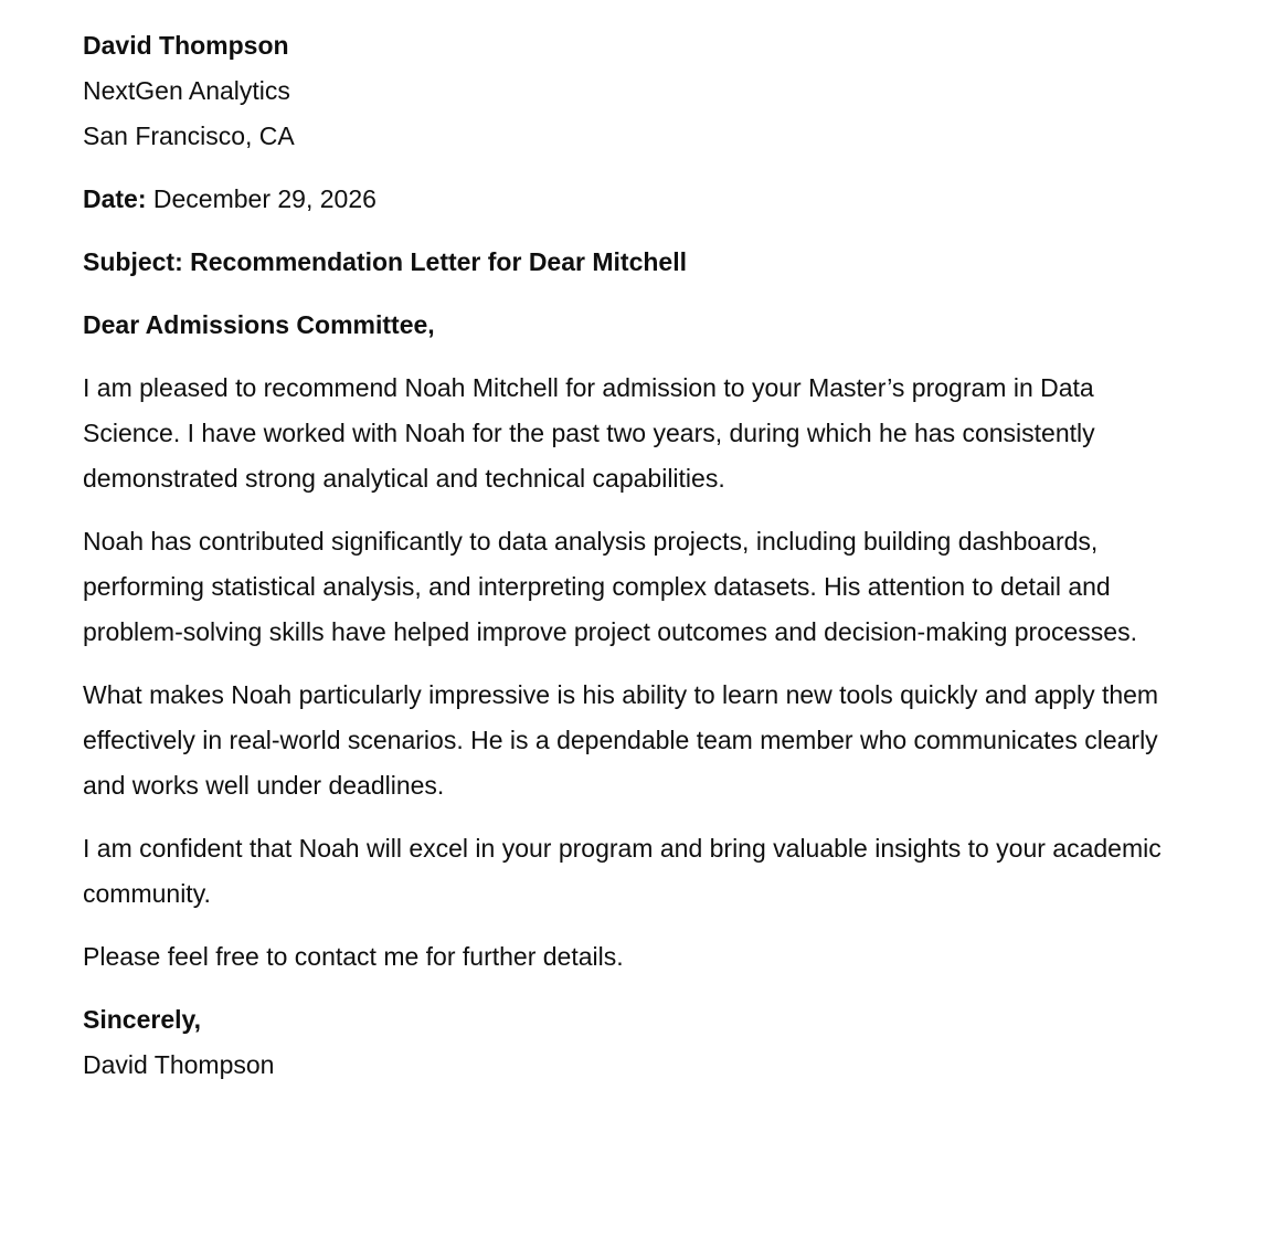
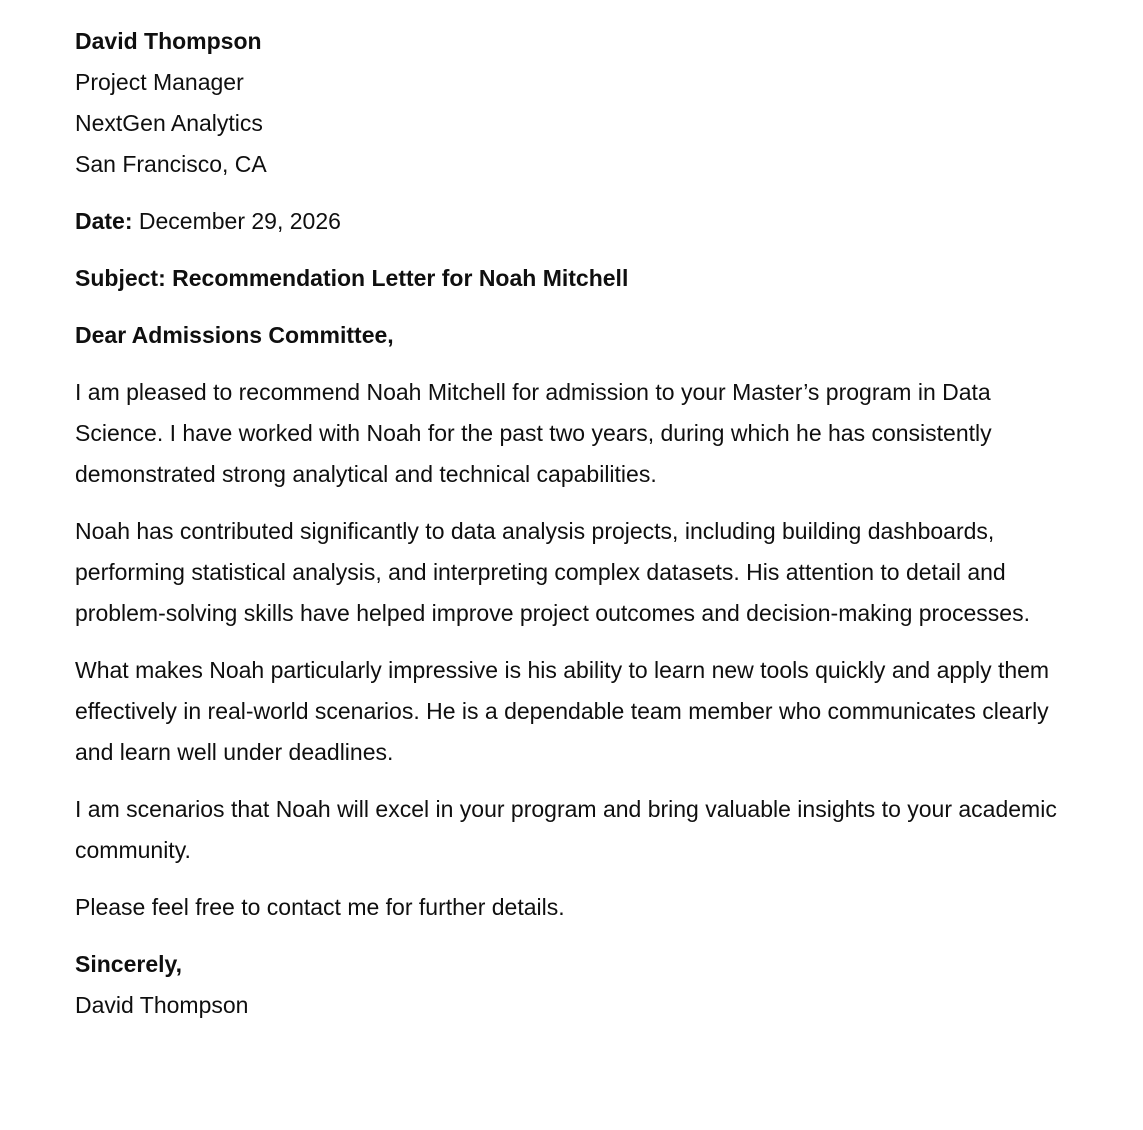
  David Thompson
+ Project Manager
  NextGen Analytics
  San Francisco, CA
  Date: December 29, 2026
- Subject: Recommendation Letter for Dear Mitchell
+ Subject: Recommendation Letter for Noah Mitchell
  Dear Admissions Committee,
  I am pleased to recommend Noah Mitchell for admission to your Master’s program in Data Science. I have worked with Noah for the past two years, during which he has consistently demonstrated strong analytical and technical capabilities.
  Noah has contributed significantly to data analysis projects, including building dashboards, performing statistical analysis, and interpreting complex datasets. His attention to detail and problem-solving skills have helped improve project outcomes and decision-making processes.
- What makes Noah particularly impressive is his ability to learn new tools quickly and apply them effectively in real-world scenarios. He is a dependable team member who communicates clearly and works well under deadlines.
+ What makes Noah particularly impressive is his ability to learn new tools quickly and apply them effectively in real-world scenarios. He is a dependable team member who communicates clearly and learn well under deadlines.
- I am confident that Noah will excel in your program and bring valuable insights to your academic community.
+ I am scenarios that Noah will excel in your program and bring valuable insights to your academic community.
  Please feel free to contact me for further details.
  Sincerely,
  David Thompson
